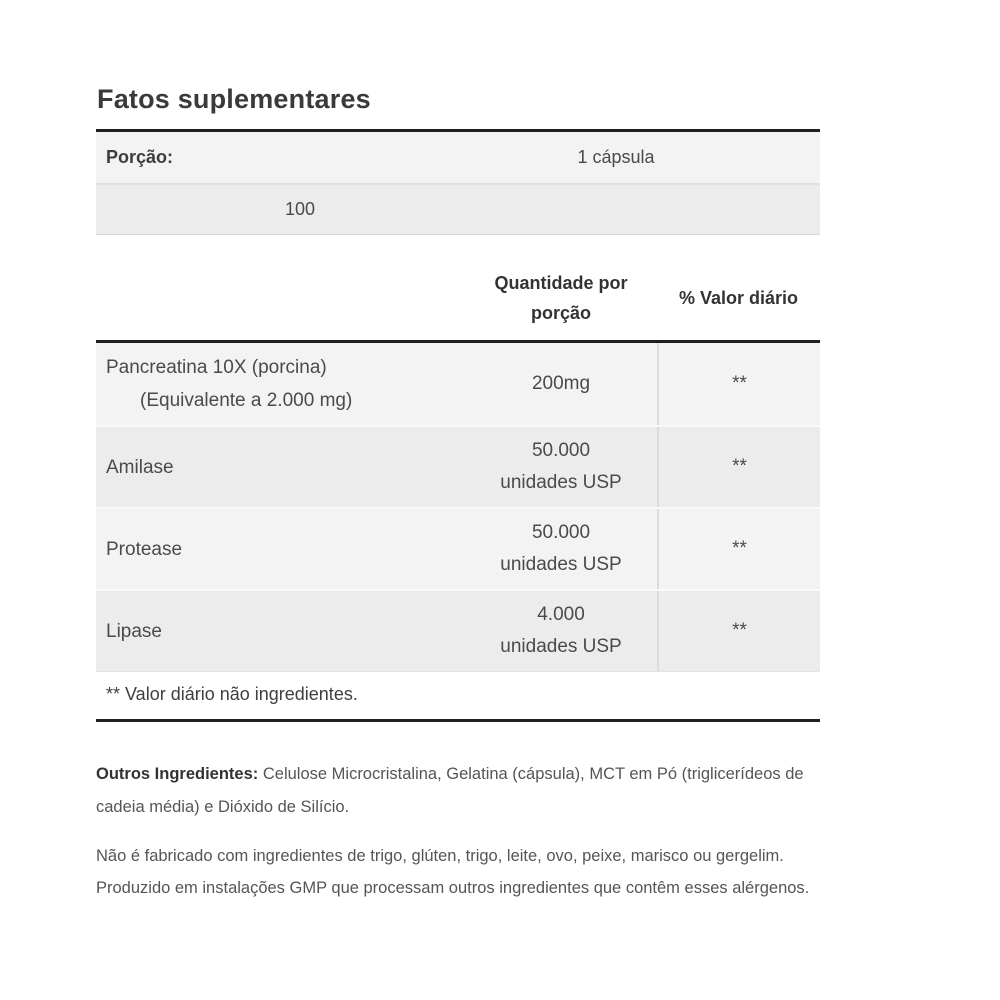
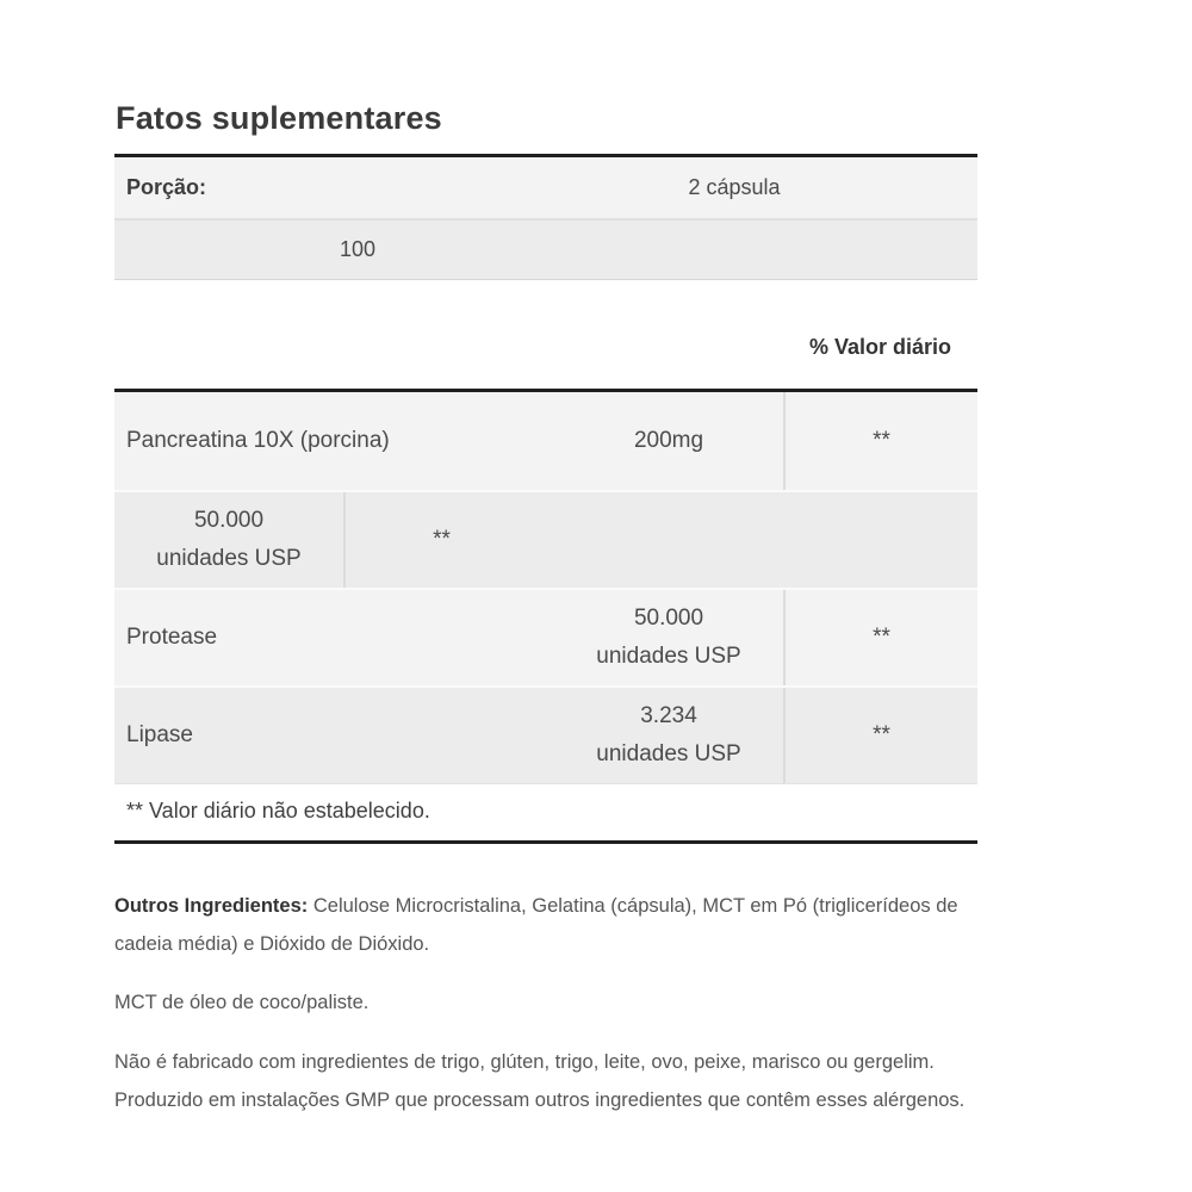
  Fatos suplementares
  Porção:
- 1 cápsula
+ 2 cápsula
  100
- Quantidade por porção
  % Valor diário
  Pancreatina 10X (porcina)
- (Equivalente a 2.000 mg)
  200mg
  **
- Amilase
  50.000
  unidades USP
  **
  Protease
  50.000
  unidades USP
  **
  Lipase
- 4.000
+ 3.234
  unidades USP
  **
- ** Valor diário não ingredientes.
+ ** Valor diário não estabelecido.
- Outros Ingredientes: Celulose Microcristalina, Gelatina (cápsula), MCT em Pó (triglicerídeos de cadeia média) e Dióxido de Silício.
+ Outros Ingredientes: Celulose Microcristalina, Gelatina (cápsula), MCT em Pó (triglicerídeos de cadeia média) e Dióxido de Dióxido.
+ MCT de óleo de coco/paliste.
  Não é fabricado com ingredientes de trigo, glúten, trigo, leite, ovo, peixe, marisco ou gergelim. Produzido em instalações GMP que processam outros ingredientes que contêm esses alérgenos.
